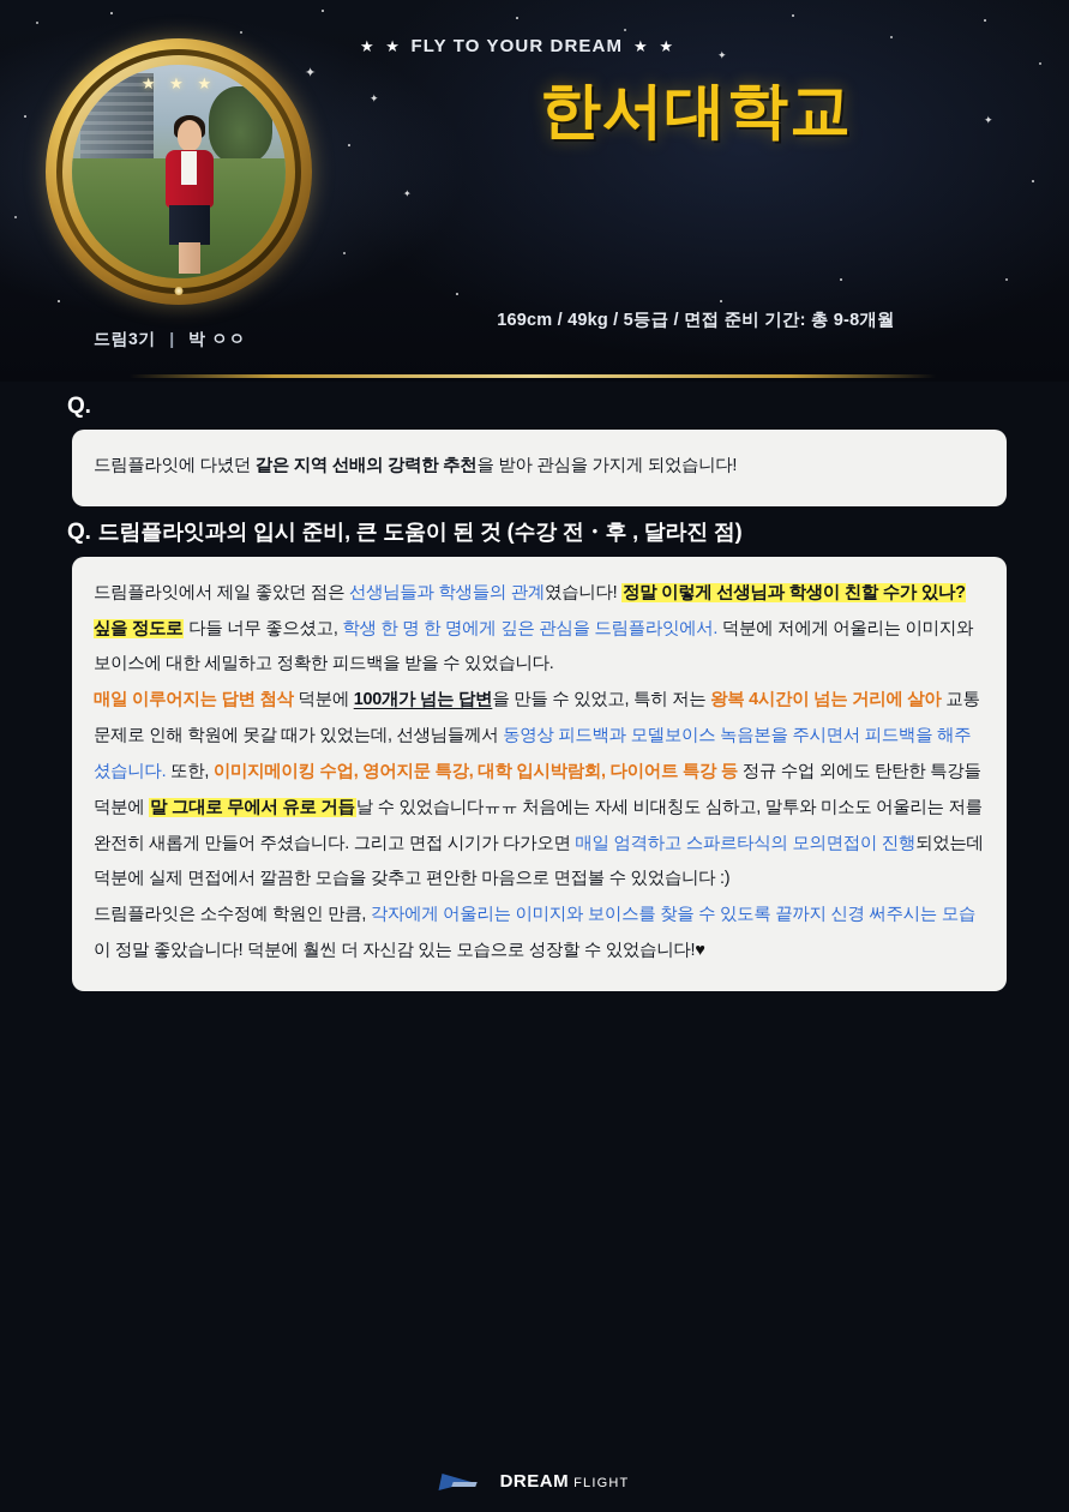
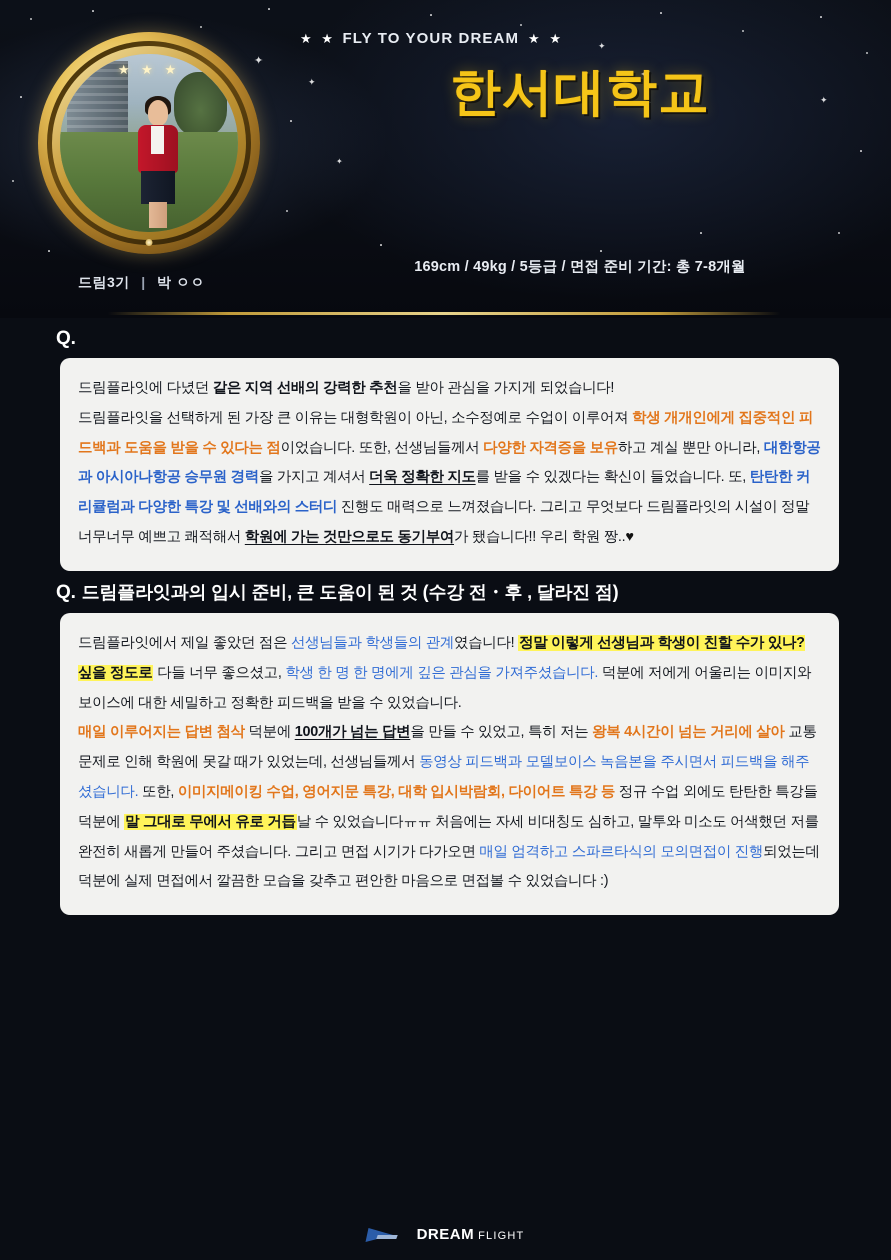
  ✦
  ✦
  ✦
  ✦
  ✦
  ✦
  ★ ★ ★
  ★
  ★
  FLY TO YOUR DREAM
  ★
  ★
  한서대학교
- 169cm / 49kg / 5등급 / 면접 준비 기간: 총 9-8개월
+ 169cm / 49kg / 5등급 / 면접 준비 기간: 총 7-8개월
  드림3기 | 박 ㅇㅇ
  Q.
  드림플라잇에 다녔던 같은 지역 선배의 강력한 추천을 받아 관심을 가지게 되었습니다!
+ 드림플라잇을 선택하게 된 가장 큰 이유는 대형학원이 아닌, 소수정예로 수업이 이루어져 학생 개개인에게 집중적인 피드백과 도움을 받을 수 있다는 점이었습니다. 또한, 선생님들께서 다양한 자격증을 보유하고 계실 뿐만 아니라, 대한항공과 아시아나항공 승무원 경력을 가지고 계셔서 더욱 정확한 지도를 받을 수 있겠다는 확신이 들었습니다. 또, 탄탄한 커리큘럼과 다양한 특강 및 선배와의 스터디 진행도 매력으로 느껴졌습니다. 그리고 무엇보다 드림플라잇의 시설이 정말 너무너무 예쁘고 쾌적해서 학원에 가는 것만으로도 동기부여가 됐습니다!! 우리 학원 짱..♥
  Q.
  드림플라잇과의 입시 준비, 큰 도움이 된 것 (수강 전・후 , 달라진 점)
- 드림플라잇에서 제일 좋았던 점은 선생님들과 학생들의 관계였습니다! 정말 이렇게 선생님과 학생이 친할 수가 있나? 싶을 정도로 다들 너무 좋으셨고, 학생 한 명 한 명에게 깊은 관심을 드림플라잇에서. 덕분에 저에게 어울리는 이미지와 보이스에 대한 세밀하고 정확한 피드백을 받을 수 있었습니다.
+ 드림플라잇에서 제일 좋았던 점은 선생님들과 학생들의 관계였습니다! 정말 이렇게 선생님과 학생이 친할 수가 있나? 싶을 정도로 다들 너무 좋으셨고, 학생 한 명 한 명에게 깊은 관심을 가져주셨습니다. 덕분에 저에게 어울리는 이미지와 보이스에 대한 세밀하고 정확한 피드백을 받을 수 있었습니다.
- 매일 이루어지는 답변 첨삭 덕분에 100개가 넘는 답변을 만들 수 있었고, 특히 저는 왕복 4시간이 넘는 거리에 살아 교통 문제로 인해 학원에 못갈 때가 있었는데, 선생님들께서 동영상 피드백과 모델보이스 녹음본을 주시면서 피드백을 해주셨습니다. 또한, 이미지메이킹 수업, 영어지문 특강, 대학 입시박람회, 다이어트 특강 등 정규 수업 외에도 탄탄한 특강들 덕분에 말 그대로 무에서 유로 거듭날 수 있었습니다ㅠㅠ 처음에는 자세 비대칭도 심하고, 말투와 미소도 어울리는 저를 완전히 새롭게 만들어 주셨습니다. 그리고 면접 시기가 다가오면 매일 엄격하고 스파르타식의 모의면접이 진행되었는데 덕분에 실제 면접에서 깔끔한 모습을 갖추고 편안한 마음으로 면접볼 수 있었습니다 :)
+ 매일 이루어지는 답변 첨삭 덕분에 100개가 넘는 답변을 만들 수 있었고, 특히 저는 왕복 4시간이 넘는 거리에 살아 교통 문제로 인해 학원에 못갈 때가 있었는데, 선생님들께서 동영상 피드백과 모델보이스 녹음본을 주시면서 피드백을 해주셨습니다. 또한, 이미지메이킹 수업, 영어지문 특강, 대학 입시박람회, 다이어트 특강 등 정규 수업 외에도 탄탄한 특강들 덕분에 말 그대로 무에서 유로 거듭날 수 있었습니다ㅠㅠ 처음에는 자세 비대칭도 심하고, 말투와 미소도 어색했던 저를 완전히 새롭게 만들어 주셨습니다. 그리고 면접 시기가 다가오면 매일 엄격하고 스파르타식의 모의면접이 진행되었는데 덕분에 실제 면접에서 깔끔한 모습을 갖추고 편안한 마음으로 면접볼 수 있었습니다 :)
- 드림플라잇은 소수정예 학원인 만큼, 각자에게 어울리는 이미지와 보이스를 찾을 수 있도록 끝까지 신경 써주시는 모습이 정말 좋았습니다! 덕분에 훨씬 더 자신감 있는 모습으로 성장할 수 있었습니다!♥
  DREAM
  FLIGHT
